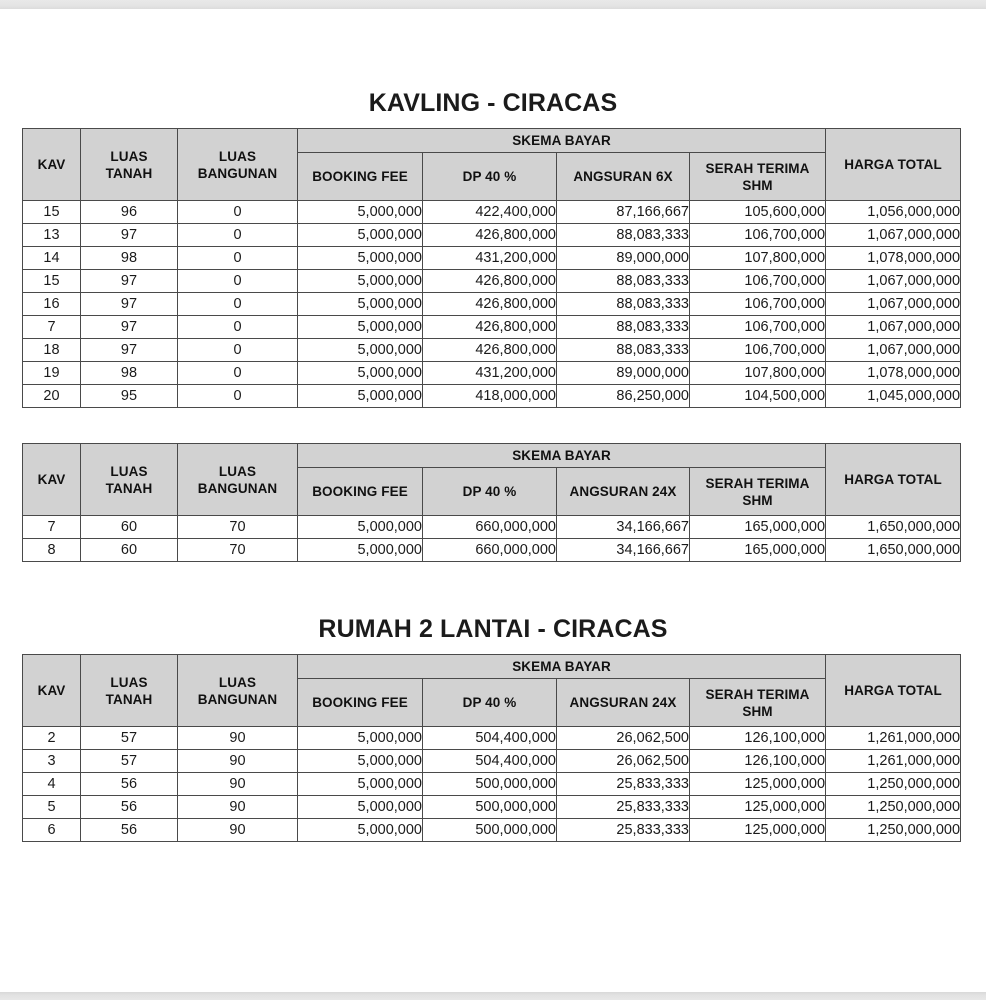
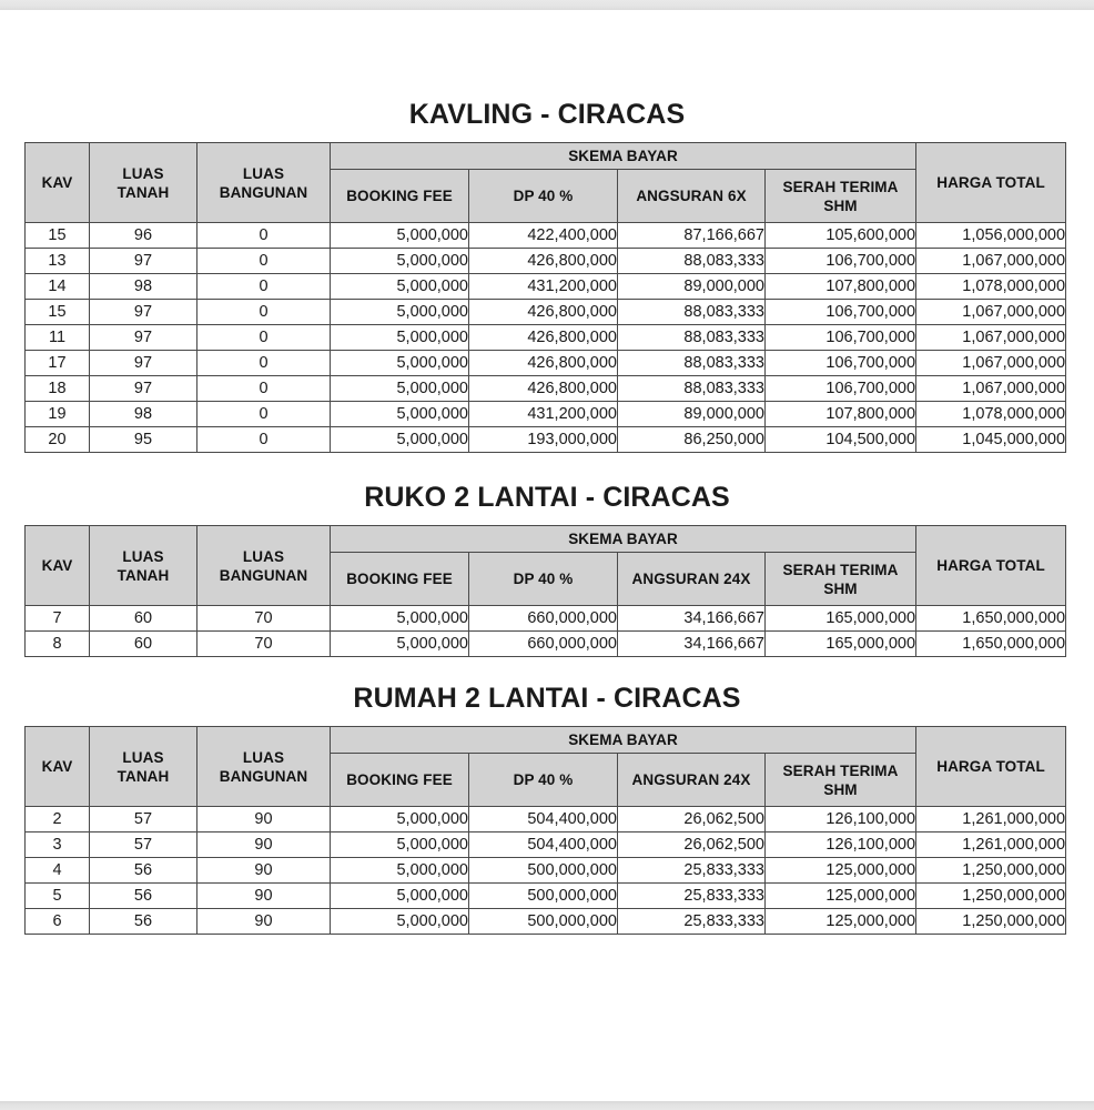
  KAVLING - CIRACAS
  KAV	LUAS TANAH	LUAS BANGUNAN	SKEMA BAYAR	HARGA TOTAL
  BOOKING FEE	DP 40 %	ANGSURAN 6X	SERAH TERIMA SHM
  15	96	0	5,000,000	422,400,000	87,166,667	105,600,000	1,056,000,000
  13	97	0	5,000,000	426,800,000	88,083,333	106,700,000	1,067,000,000
  14	98	0	5,000,000	431,200,000	89,000,000	107,800,000	1,078,000,000
  15	97	0	5,000,000	426,800,000	88,083,333	106,700,000	1,067,000,000
- 16	97	0	5,000,000	426,800,000	88,083,333	106,700,000	1,067,000,000
+ 11	97	0	5,000,000	426,800,000	88,083,333	106,700,000	1,067,000,000
- 7	97	0	5,000,000	426,800,000	88,083,333	106,700,000	1,067,000,000
+ 17	97	0	5,000,000	426,800,000	88,083,333	106,700,000	1,067,000,000
  18	97	0	5,000,000	426,800,000	88,083,333	106,700,000	1,067,000,000
  19	98	0	5,000,000	431,200,000	89,000,000	107,800,000	1,078,000,000
- 20	95	0	5,000,000	418,000,000	86,250,000	104,500,000	1,045,000,000
+ 20	95	0	5,000,000	193,000,000	86,250,000	104,500,000	1,045,000,000
+ RUKO 2 LANTAI - CIRACAS
  KAV	LUAS TANAH	LUAS BANGUNAN	SKEMA BAYAR	HARGA TOTAL
  BOOKING FEE	DP 40 %	ANGSURAN 24X	SERAH TERIMA SHM
  7	60	70	5,000,000	660,000,000	34,166,667	165,000,000	1,650,000,000
  8	60	70	5,000,000	660,000,000	34,166,667	165,000,000	1,650,000,000
  RUMAH 2 LANTAI - CIRACAS
  KAV	LUAS TANAH	LUAS BANGUNAN	SKEMA BAYAR	HARGA TOTAL
  BOOKING FEE	DP 40 %	ANGSURAN 24X	SERAH TERIMA SHM
  2	57	90	5,000,000	504,400,000	26,062,500	126,100,000	1,261,000,000
  3	57	90	5,000,000	504,400,000	26,062,500	126,100,000	1,261,000,000
  4	56	90	5,000,000	500,000,000	25,833,333	125,000,000	1,250,000,000
  5	56	90	5,000,000	500,000,000	25,833,333	125,000,000	1,250,000,000
  6	56	90	5,000,000	500,000,000	25,833,333	125,000,000	1,250,000,000
